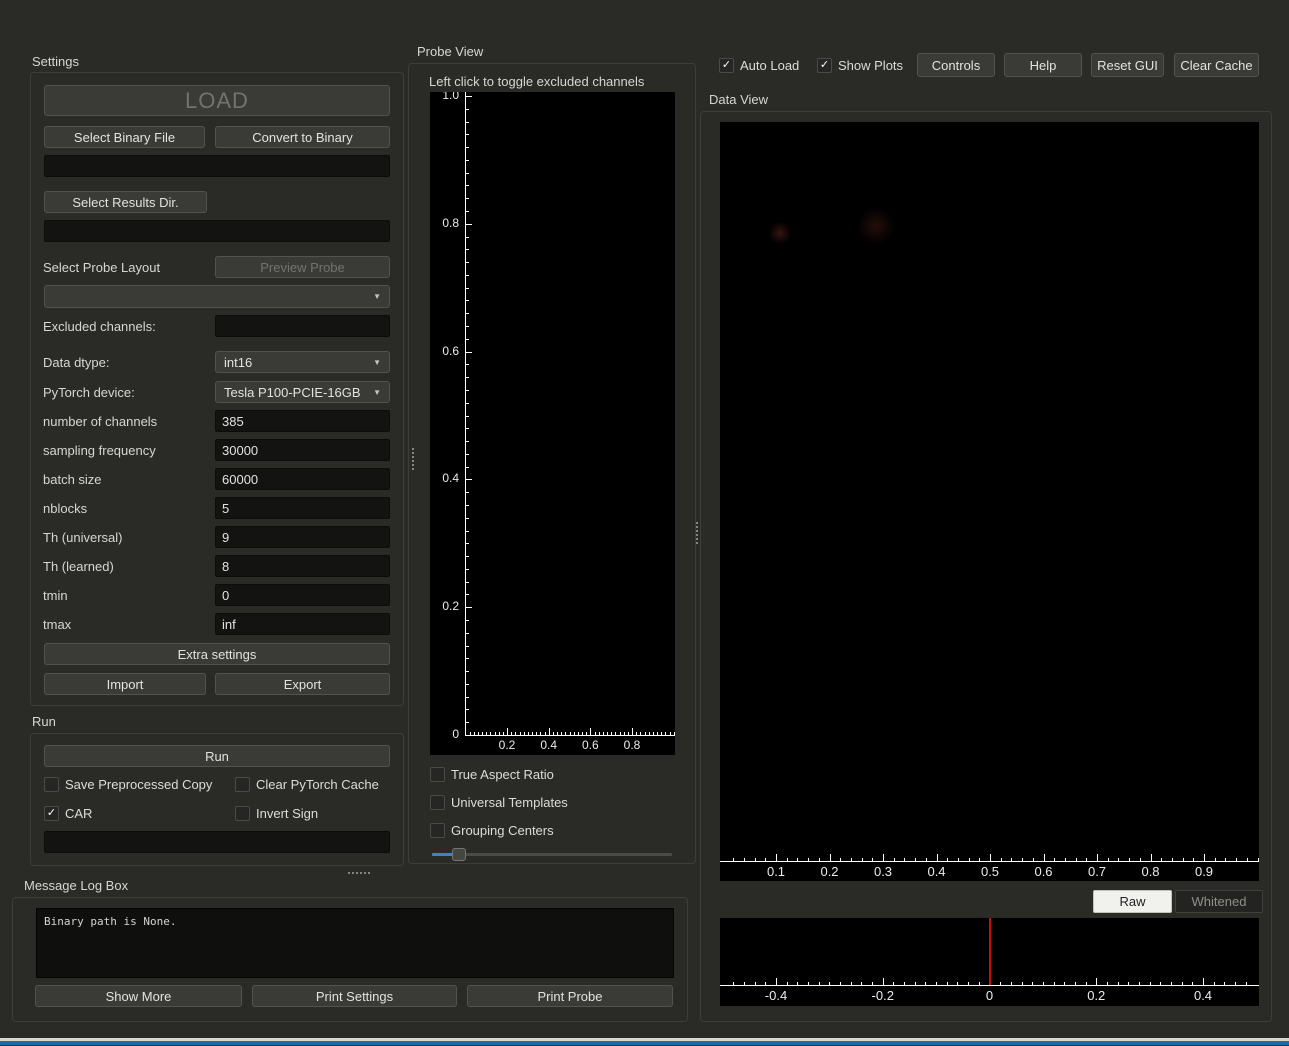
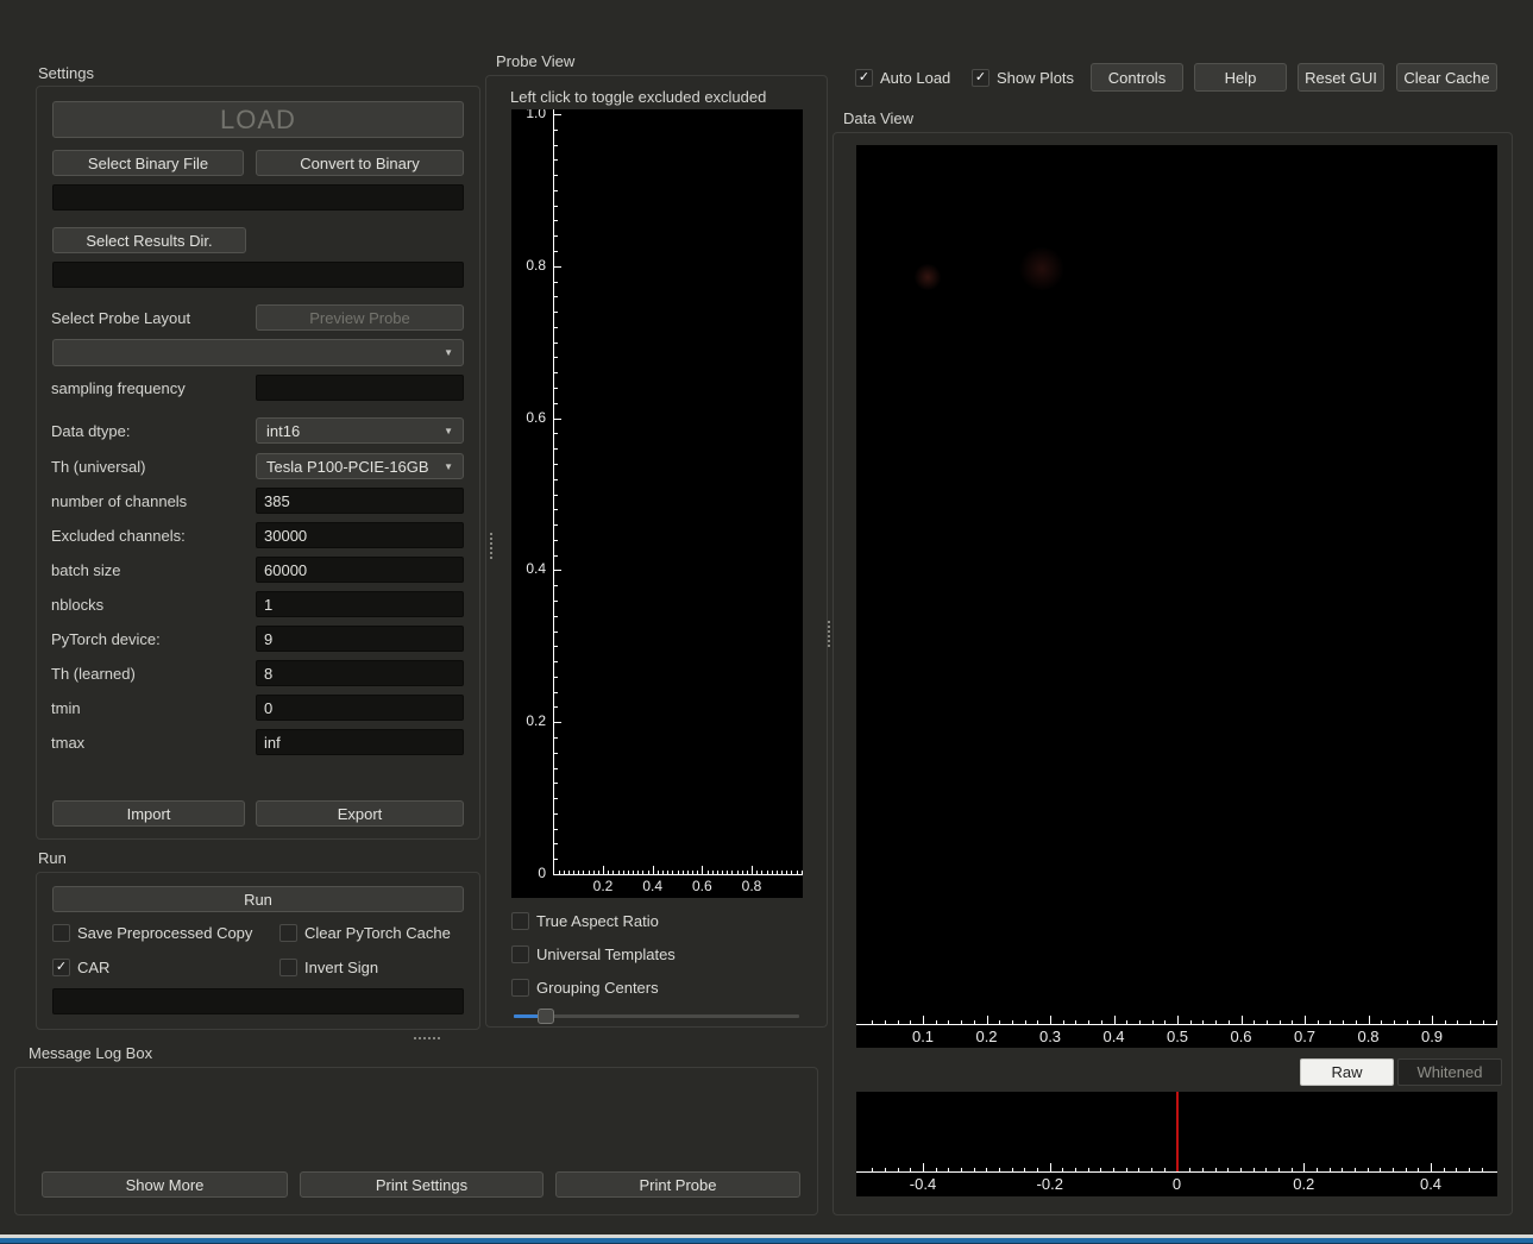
  Settings
  LOAD
  Select Binary File
  Convert to Binary
  Select Results Dir.
  Select Probe Layout
  Preview Probe
  ▼
- Excluded channels:
+ sampling frequency
  Data dtype:
  int16
  ▼
- PyTorch device:
+ Th (universal)
  Tesla P100-PCIE-16GB
  ▼
  number of channels
  385
- sampling frequency
+ Excluded channels:
  30000
  batch size
  60000
  nblocks
- 5
+ 1
- Th (universal)
+ PyTorch device:
  9
  Th (learned)
  8
  tmin
  0
  tmax
  inf
- Extra settings
  Import
  Export
  Run
  Run
  Save Preprocessed Copy
  Clear PyTorch Cache
  ✓
  CAR
  Invert Sign
  Message Log Box
- Binary path is None.
  Show More
  Print Settings
  Print Probe
  Probe View
- Left click to toggle excluded channels
+ Left click to toggle excluded excluded
  1.0
  0.8
  0.6
  0.4
  0.2
  0
  0.2
  0.4
  0.6
  0.8
  True Aspect Ratio
  Universal Templates
  Grouping Centers
  ✓
  Auto Load
  ✓
  Show Plots
  Controls
  Help
  Reset GUI
  Clear Cache
  Data View
  0.1
  0.2
  0.3
  0.4
  0.5
  0.6
  0.7
  0.8
  0.9
  Raw
  Whitened
  -0.4
  -0.2
  0
  0.2
  0.4
